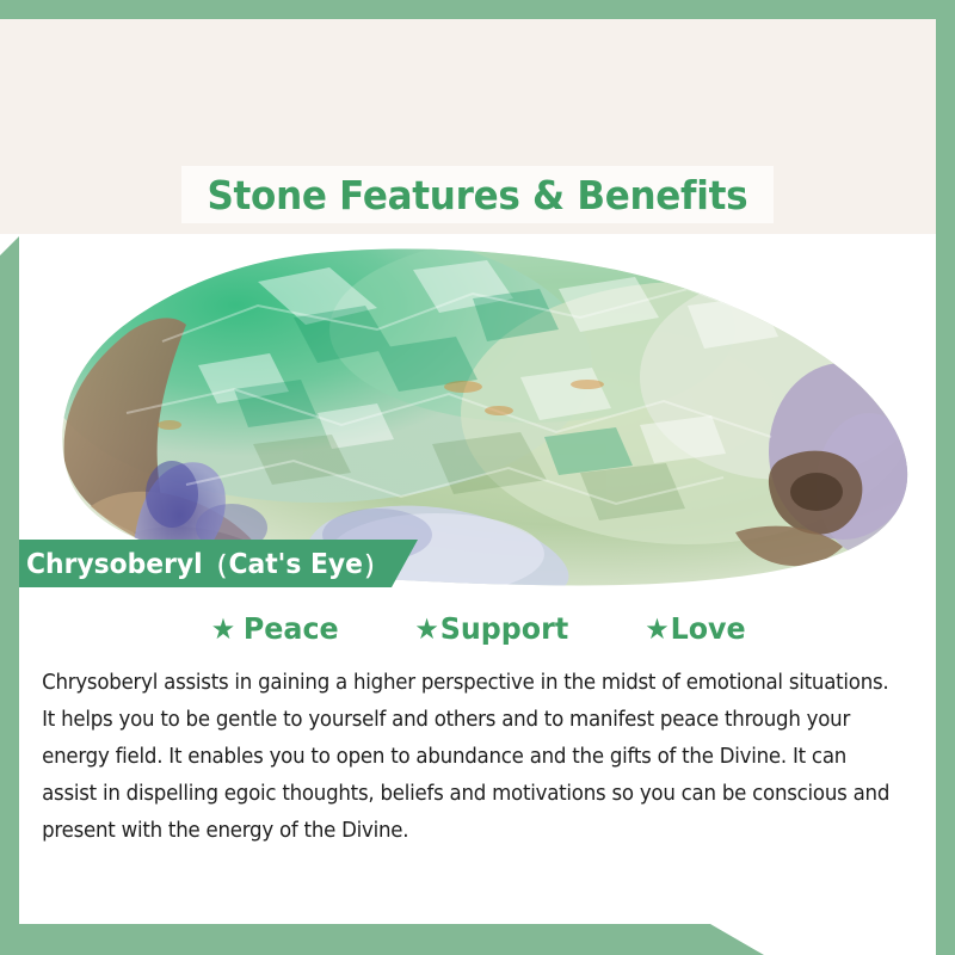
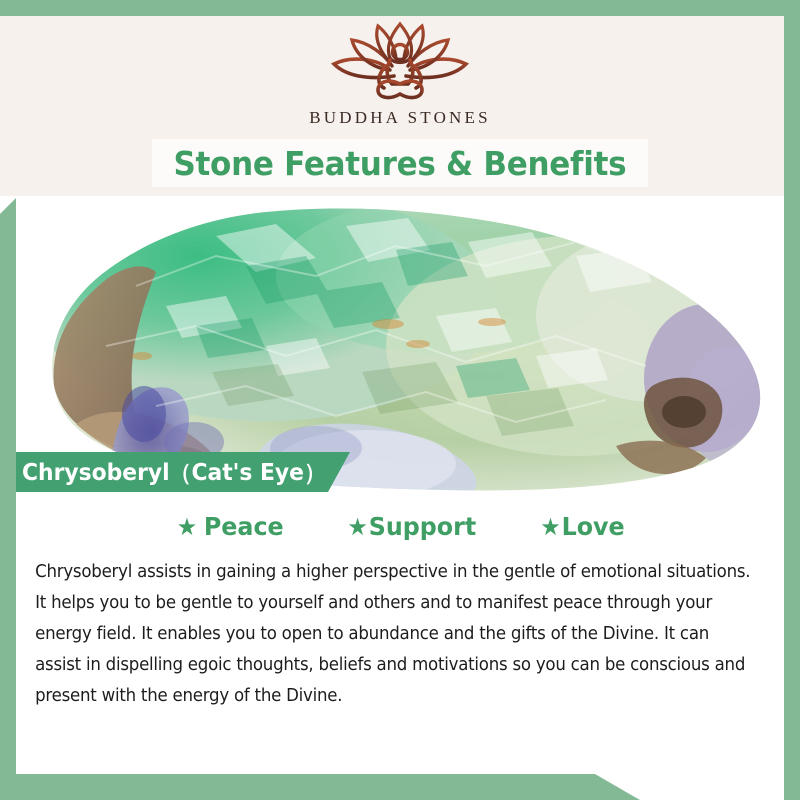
+ BUDDHA STONES
  Stone Features & Benefits
  Chrysoberyl（Cat's Eye）
  ★
  Peace
  ★
  Support
  ★
  Love
- Chrysoberyl assists in gaining a higher perspective in the midst of emotional situations. It helps you to be gentle to yourself and others and to manifest peace through your energy field. It enables you to open to abundance and the gifts of the Divine. It can assist in dispelling egoic thoughts, beliefs and motivations so you can be conscious and present with the energy of the Divine.
+ Chrysoberyl assists in gaining a higher perspective in the gentle of emotional situations. It helps you to be gentle to yourself and others and to manifest peace through your energy field. It enables you to open to abundance and the gifts of the Divine. It can assist in dispelling egoic thoughts, beliefs and motivations so you can be conscious and present with the energy of the Divine.
